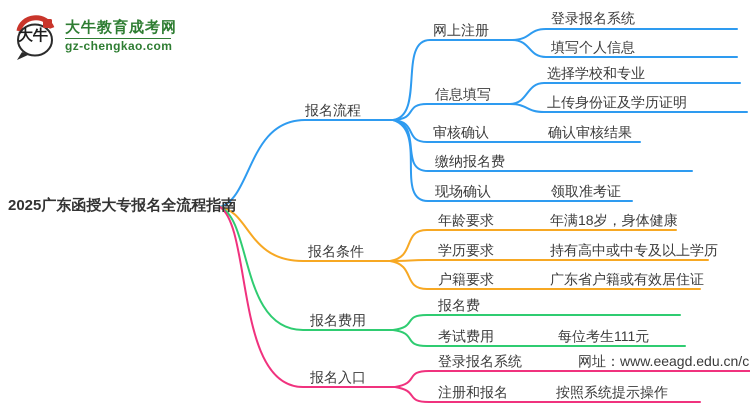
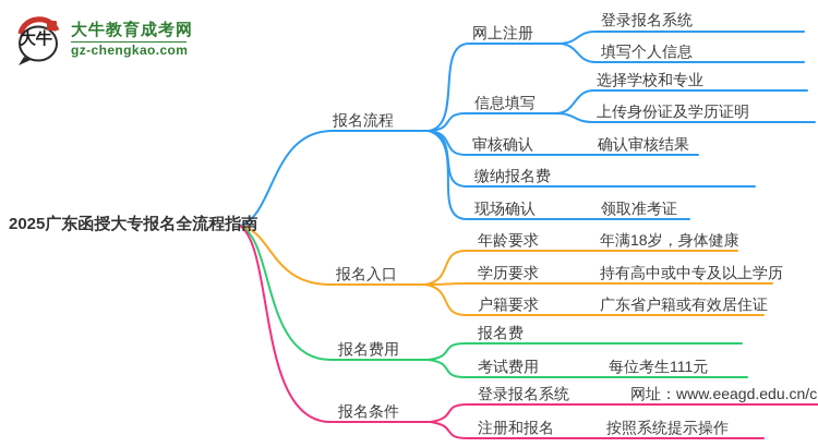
  大牛
  大牛教育成考网
  gz-chengkao.com
  2025广东函授大专报名全流程指南
  报名流程
- 报名条件
+ 报名入口
  报名费用
- 报名入口
+ 报名条件
  网上注册
  登录报名系统
  填写个人信息
  信息填写
  选择学校和专业
  上传身份证及学历证明
  审核确认
  确认审核结果
  缴纳报名费
  现场确认
  领取准考证
  年龄要求
  年满18岁，身体健康
  学历要求
  持有高中或中专及以上学历
  户籍要求
  广东省户籍或有效居住证
  报名费
  考试费用
  每位考生111元
  登录报名系统
  网址：www.eeagd.edu.cn/c
  注册和报名
  按照系统提示操作
